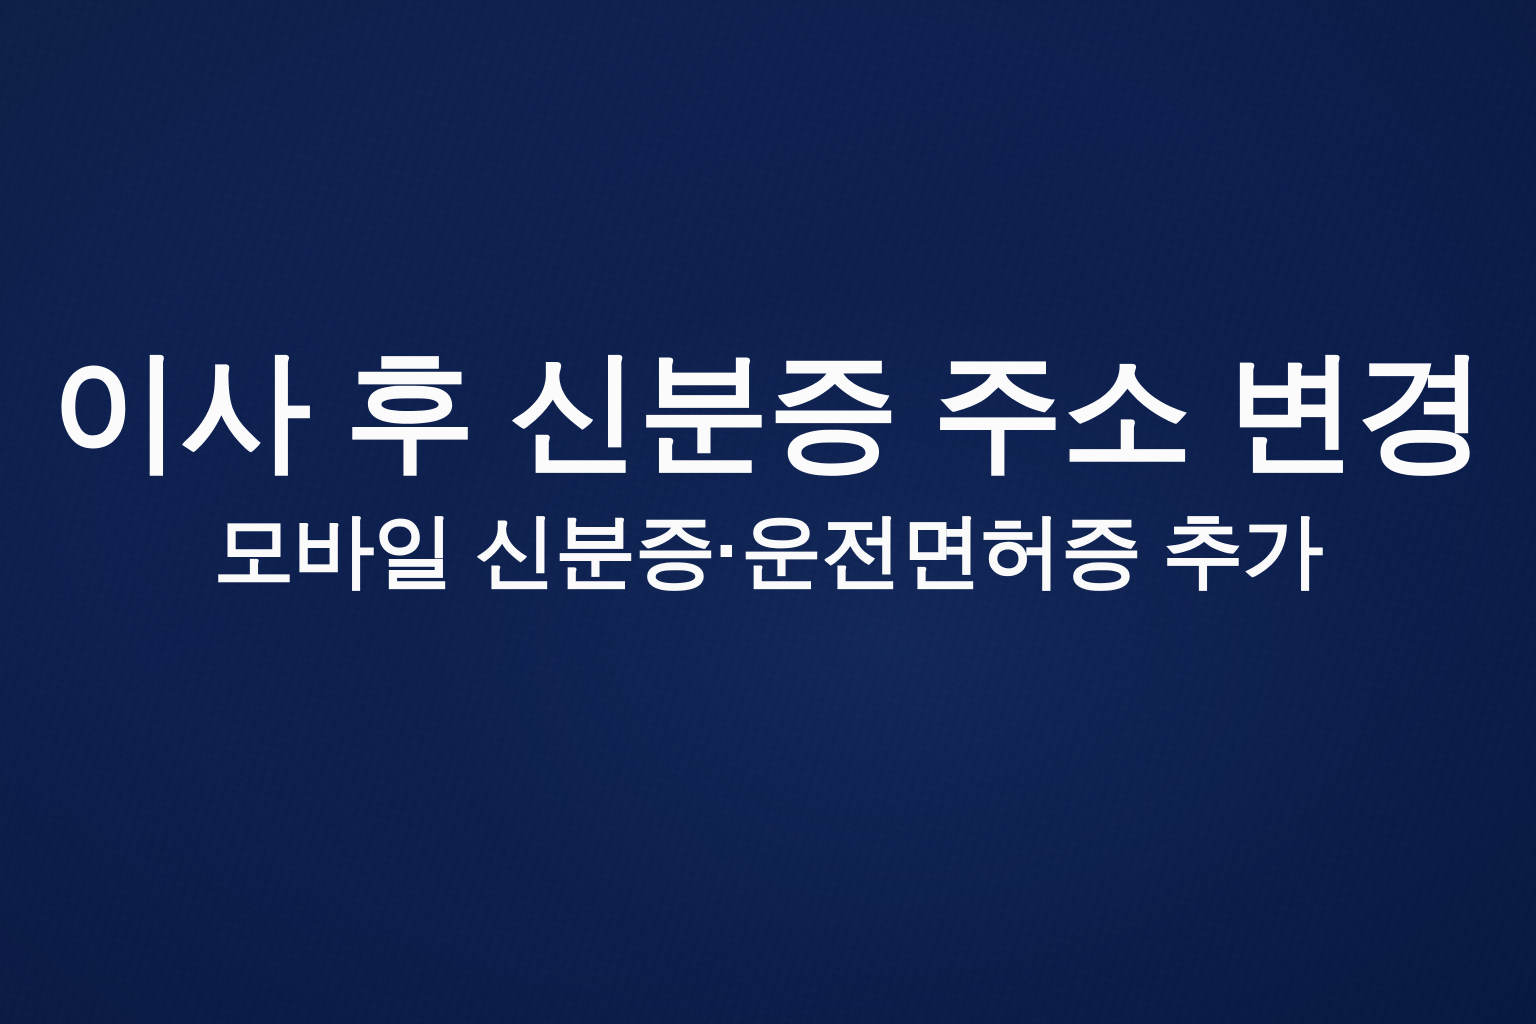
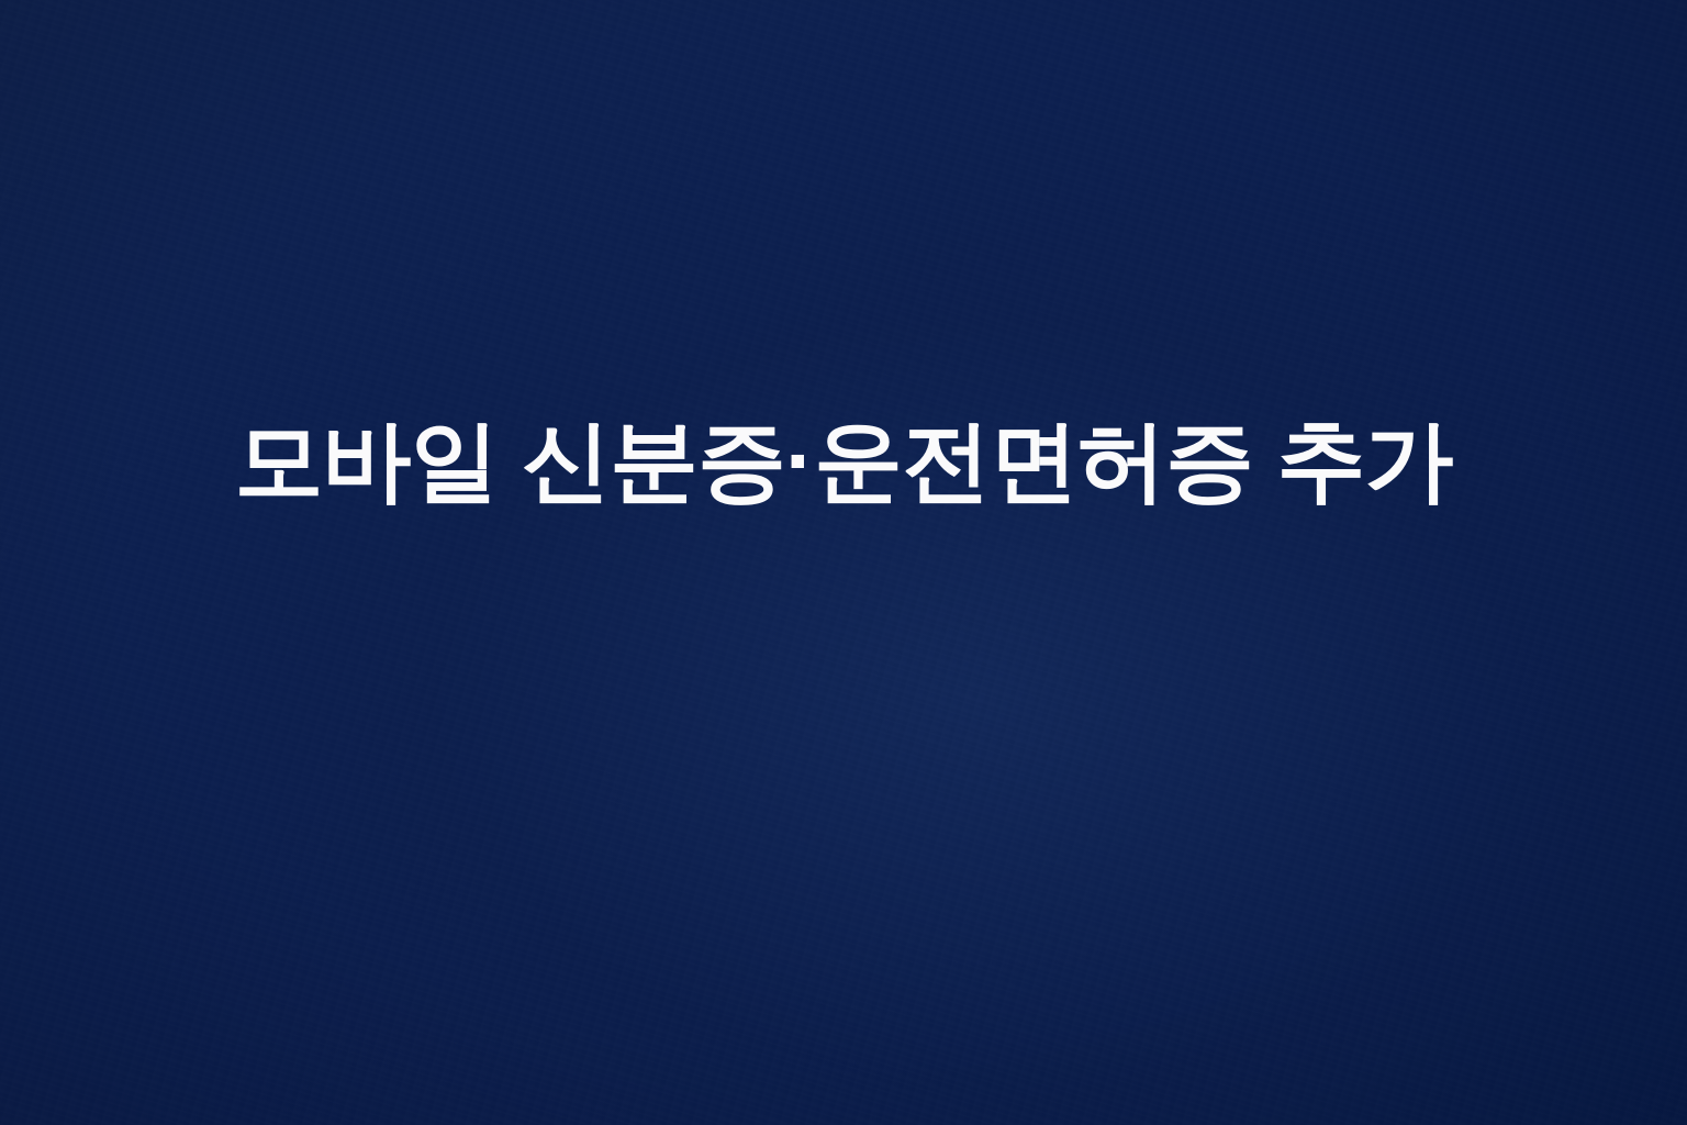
- 이사 후 신분증 주소 변경
  모바일 신분증·운전면허증 추가
